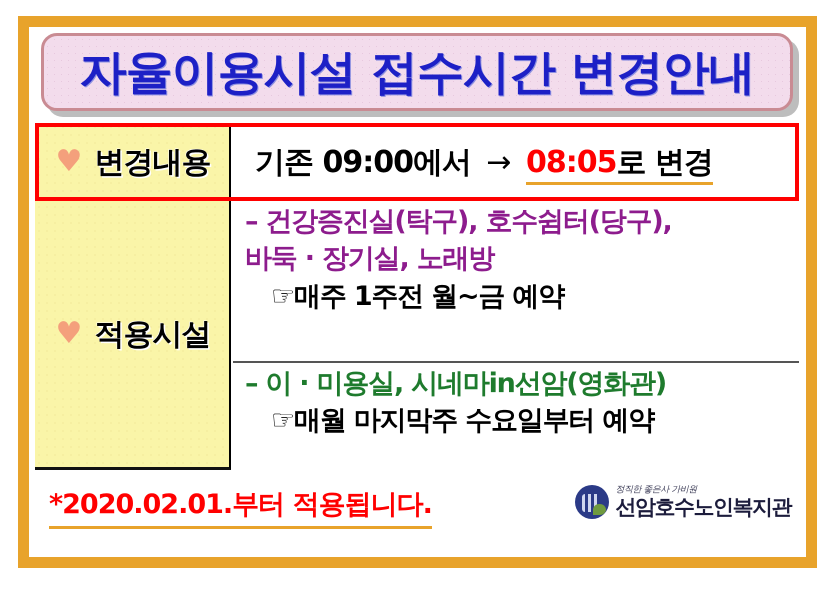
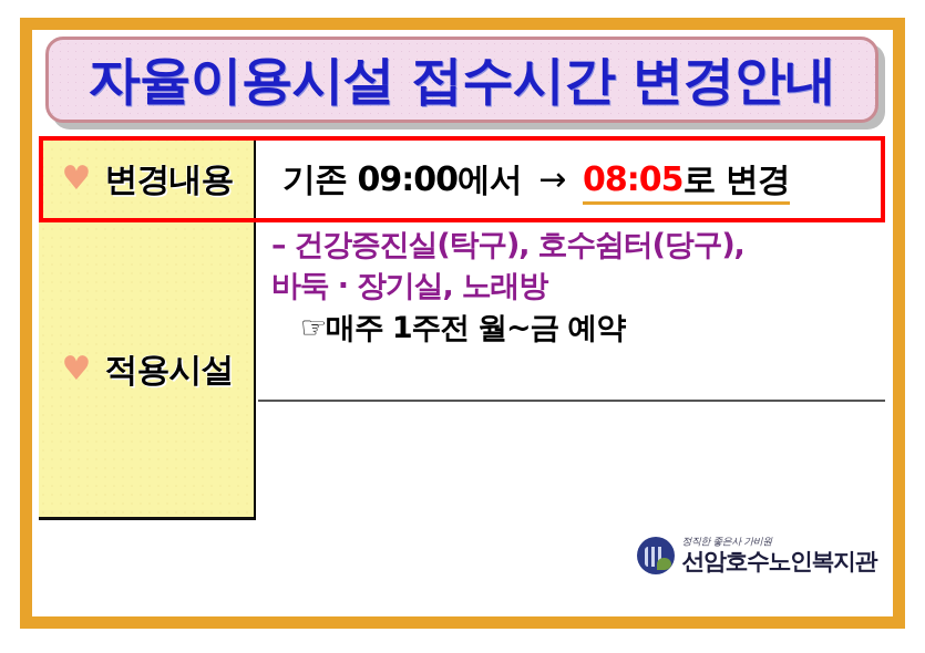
  자율이용시설 접수시간 변경안내
  ♥
  변경내용
  ♥
  적용시설
  기존 09:00에서 → 08:05로 변경
  – 건강증진실(탁구), 호수쉼터(당구),
  바둑 · 장기실, 노래방
  ☞매주 1주전 월~금 예약
- – 이 · 미용실, 시네마in선암(영화관)
- ☞매월 마지막주 수요일부터 예약
- *2020.02.01.부터 적용됩니다.
  정직한 좋은사 가비원
  선암호수노인복지관
